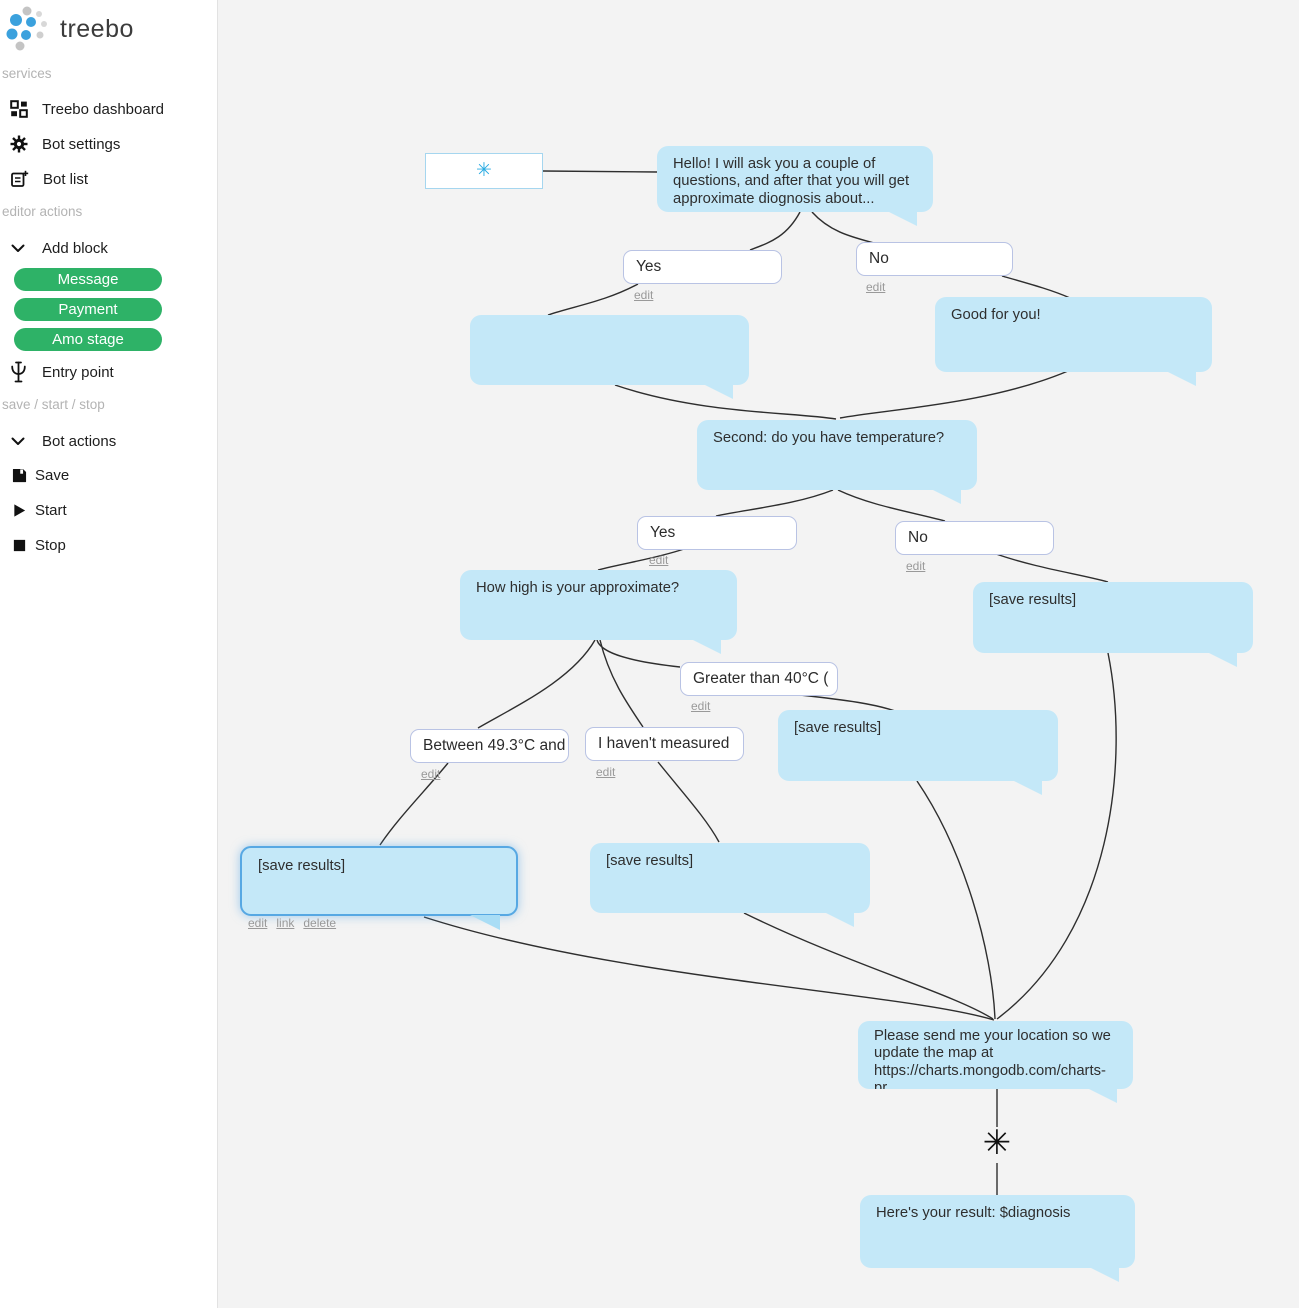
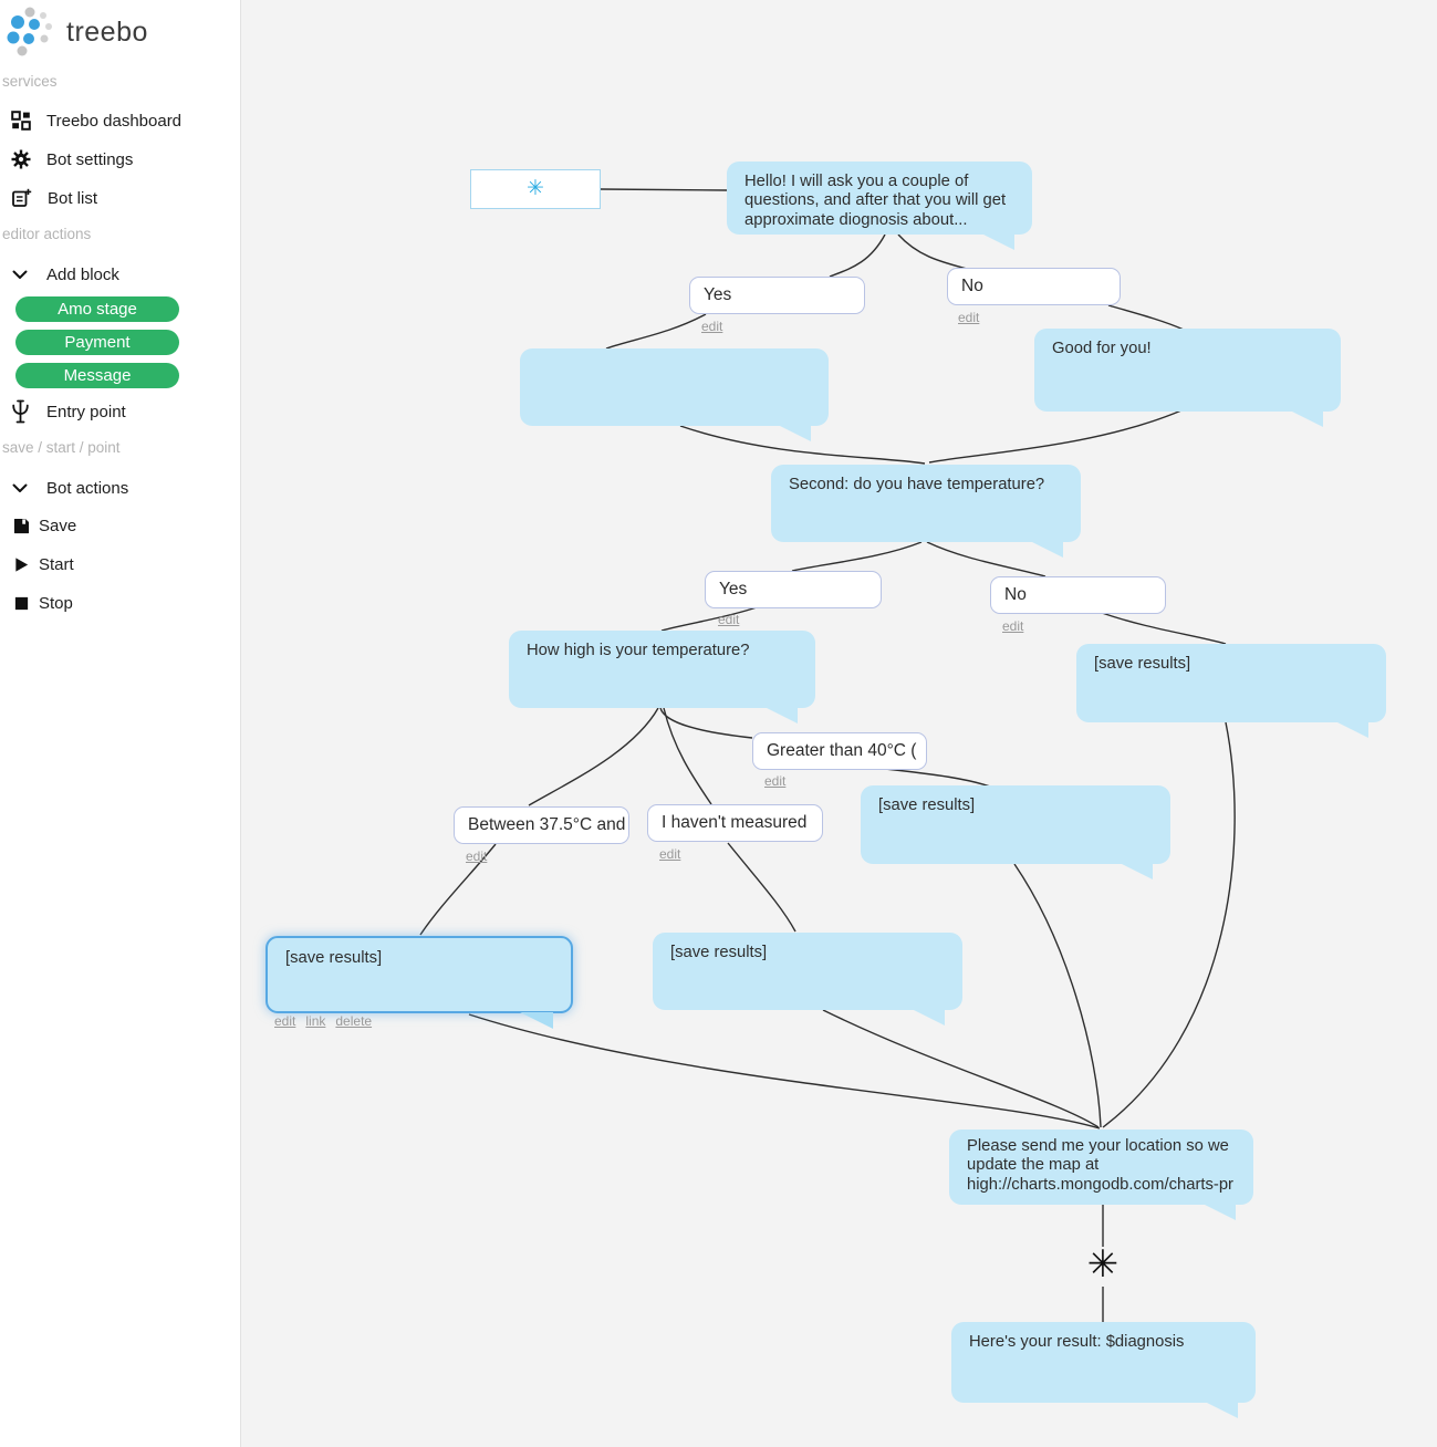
  ✳
  Hello! I will ask you a couple of questions, and after that you will get approximate diognosis about...
  Yes
  edit
  No
  edit
  Good for you!
  Second: do you have temperature?
  Yes
  edit
  No
  edit
- How high is your approximate?
+ How high is your temperature?
  [save results]
  Greater than 40°C (
  edit
- Between 49.3°C and
+ Between 37.5°C and
  edit
  I haven't measured
  edit
  [save results]
  [save results]
  edit
  link
  delete
  [save results]
- Please send me your location so we update the map at https://charts.mongodb.com/charts-pr
+ Please send me your location so we update the map at high://charts.mongodb.com/charts-pr
  ✳
  Here's your result: $diagnosis
  treebo
  services
  Treebo dashboard
  Bot settings
  Bot list
  editor actions
  Add block
- Message
+ Amo stage
  Payment
- Amo stage
+ Message
  Entry point
- save / start / stop
+ save / start / point
  Bot actions
  Save
  Start
  Stop
